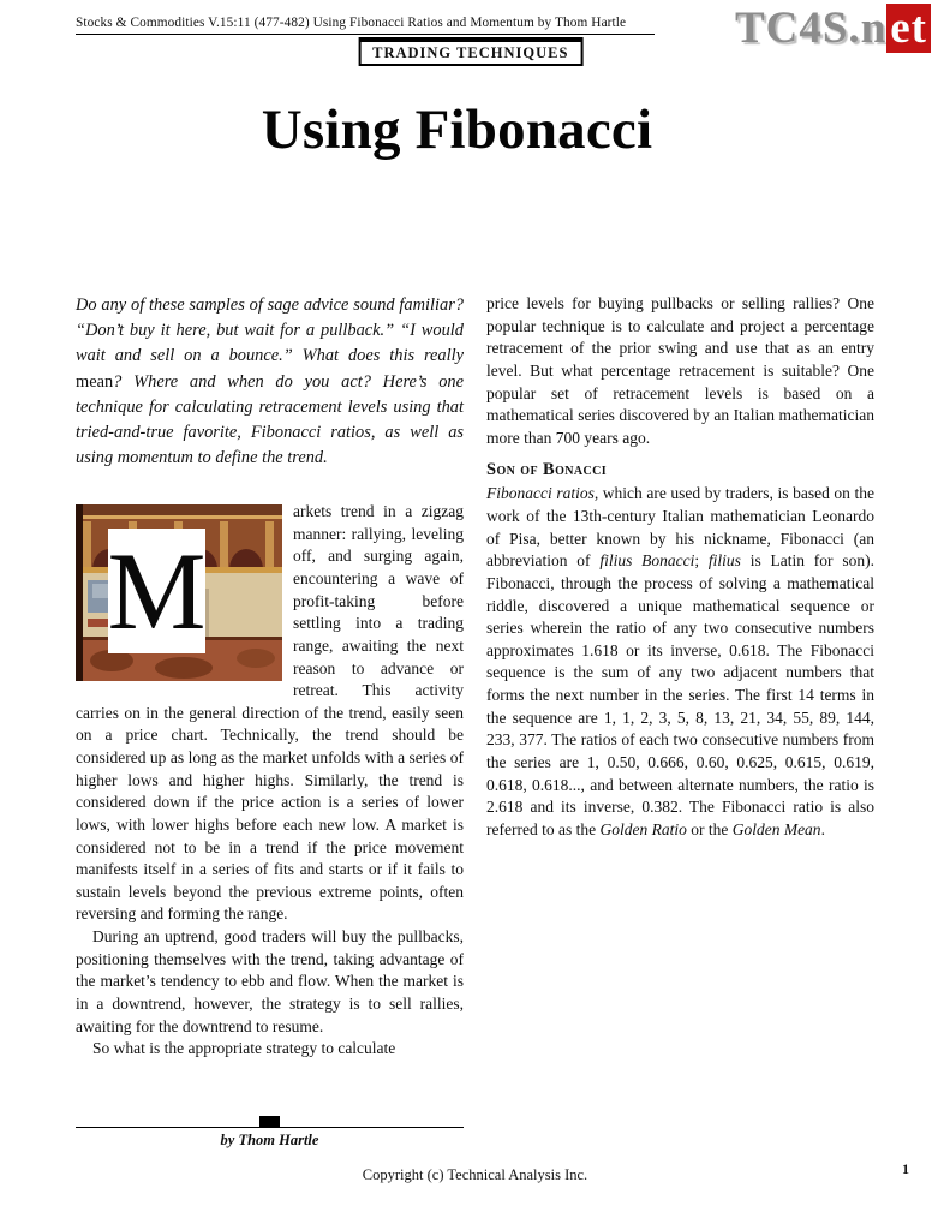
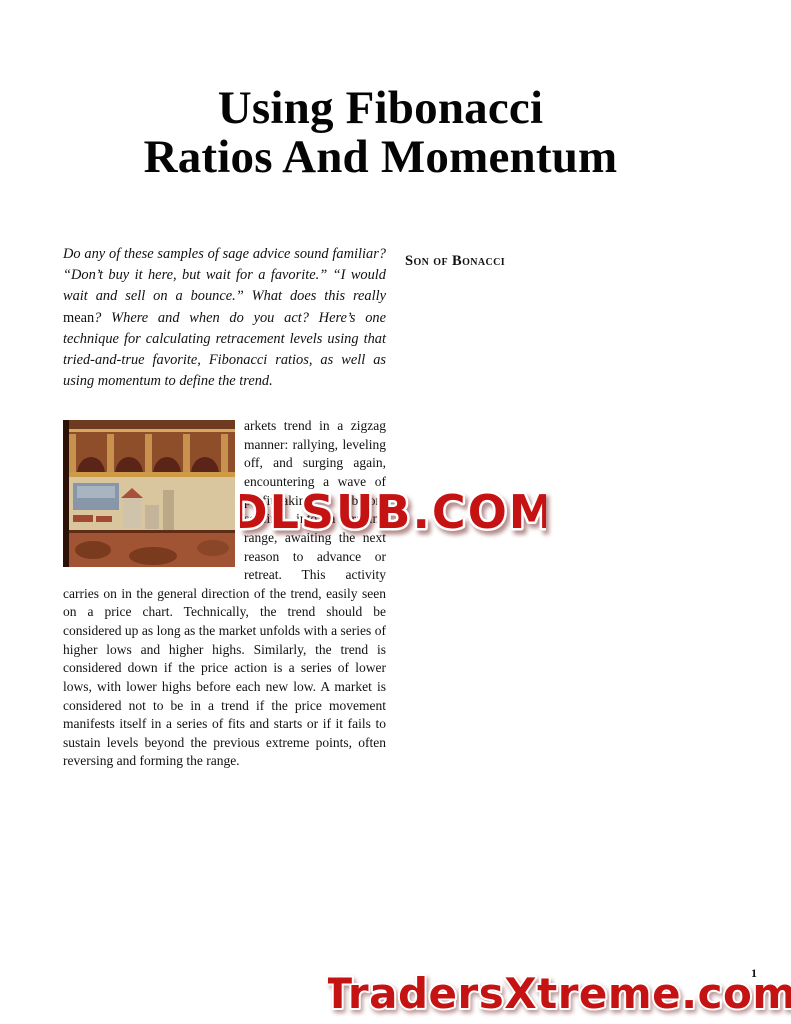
- Stocks & Commodities V.15:11 (477-482) Using Fibonacci Ratios and Momentum by Thom Hartle
- TC4S.net
- TRADING TECHNIQUES
  Using Fibonacci
+ Ratios And Momentum
- Do any of these samples of sage advice sound familiar? “Don’t buy it here, but wait for a pullback.” “I would wait and sell on a bounce.” What does this really mean? Where and when do you act? Here’s one technique for calculating retracement levels using that tried-and-true favorite, Fibonacci ratios, as well as using momentum to define the trend.
+ Do any of these samples of sage advice sound familiar? “Don’t buy it here, but wait for a favorite.” “I would wait and sell on a bounce.” What does this really mean? Where and when do you act? Here’s one technique for calculating retracement levels using that tried-and-true favorite, Fibonacci ratios, as well as using momentum to define the trend.
- M
  arkets trend in a zigzag manner: rallying, leveling off, and surging again, encountering a wave of profit-taking before settling into a trading range, awaiting the next reason to advance or retreat. This activity carries on in the general direction of the trend, easily seen on a price chart. Technically, the trend should be considered up as long as the market unfolds with a series of higher lows and higher highs. Similarly, the trend is considered down if the price action is a series of lower lows, with lower highs before each new low. A market is considered not to be in a trend if the price movement manifests itself in a series of fits and starts or if it fails to sustain levels beyond the previous extreme points, often reversing and forming the range.
- During an uptrend, good traders will buy the pullbacks, positioning themselves with the trend, taking advantage of the market’s tendency to ebb and flow. When the market is in a downtrend, however, the strategy is to sell rallies, awaiting for the downtrend to resume.
- So what is the appropriate strategy to calculate
- price levels for buying pullbacks or selling rallies? One popular technique is to calculate and project a percentage retracement of the prior swing and use that as an entry level. But what percentage retracement is suitable? One popular set of retracement levels is based on a mathematical series discovered by an Italian mathematician more than 700 years ago.
  Son of Bonacci
- Fibonacci ratios, which are used by traders, is based on the work of the 13th-century Italian mathematician Leonardo of Pisa, better known by his nickname, Fibonacci (an abbreviation of filius Bonacci; filius is Latin for son). Fibonacci, through the process of solving a mathematical riddle, discovered a unique mathematical sequence or series wherein the ratio of any two consecutive numbers approximates 1.618 or its inverse, 0.618. The Fibonacci sequence is the sum of any two adjacent numbers that forms the next number in the series. The first 14 terms in the sequence are 1, 1, 2, 3, 5, 8, 13, 21, 34, 55, 89, 144, 233, 377. The ratios of each two consecutive numbers from the series are 1, 0.50, 0.666, 0.60, 0.625, 0.615, 0.619, 0.618, 0.618..., and between alternate numbers, the ratio is 2.618 and its inverse, 0.382. The Fibonacci ratio is also referred to as the Golden Ratio or the Golden Mean.
- by Thom Hartle
- Copyright (c) Technical Analysis Inc.
  1
+ DLSUB.COM
+ TradersXtreme.com
